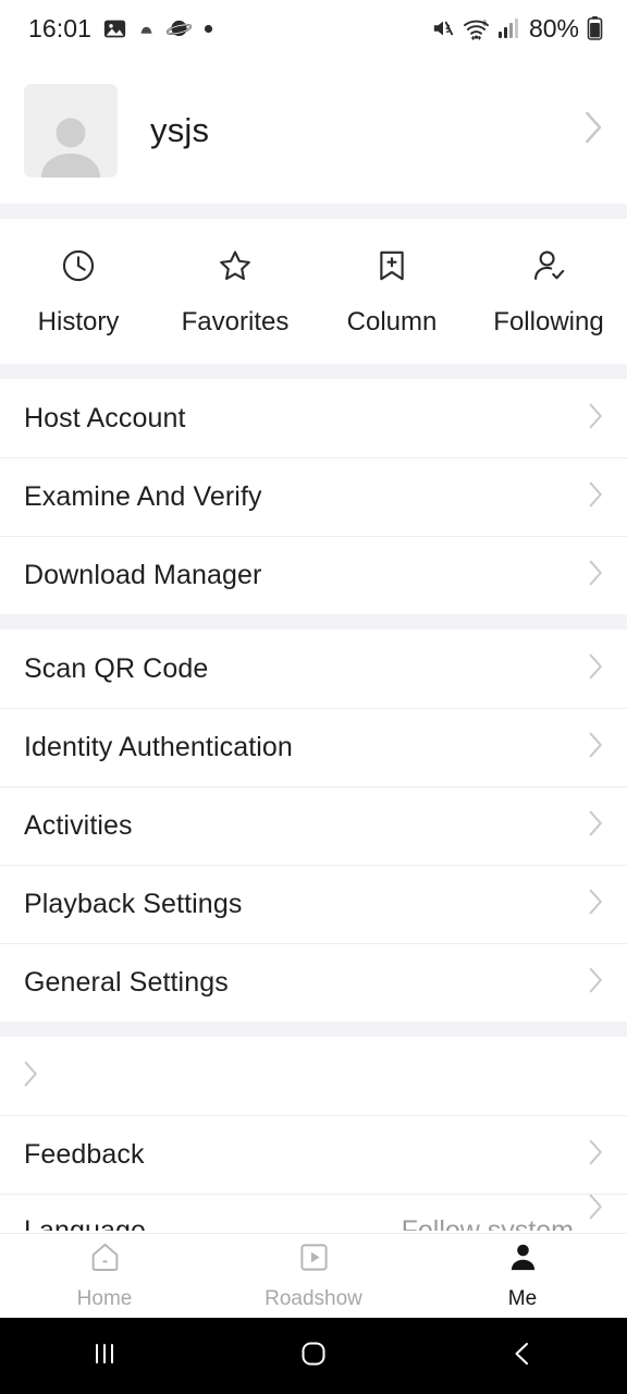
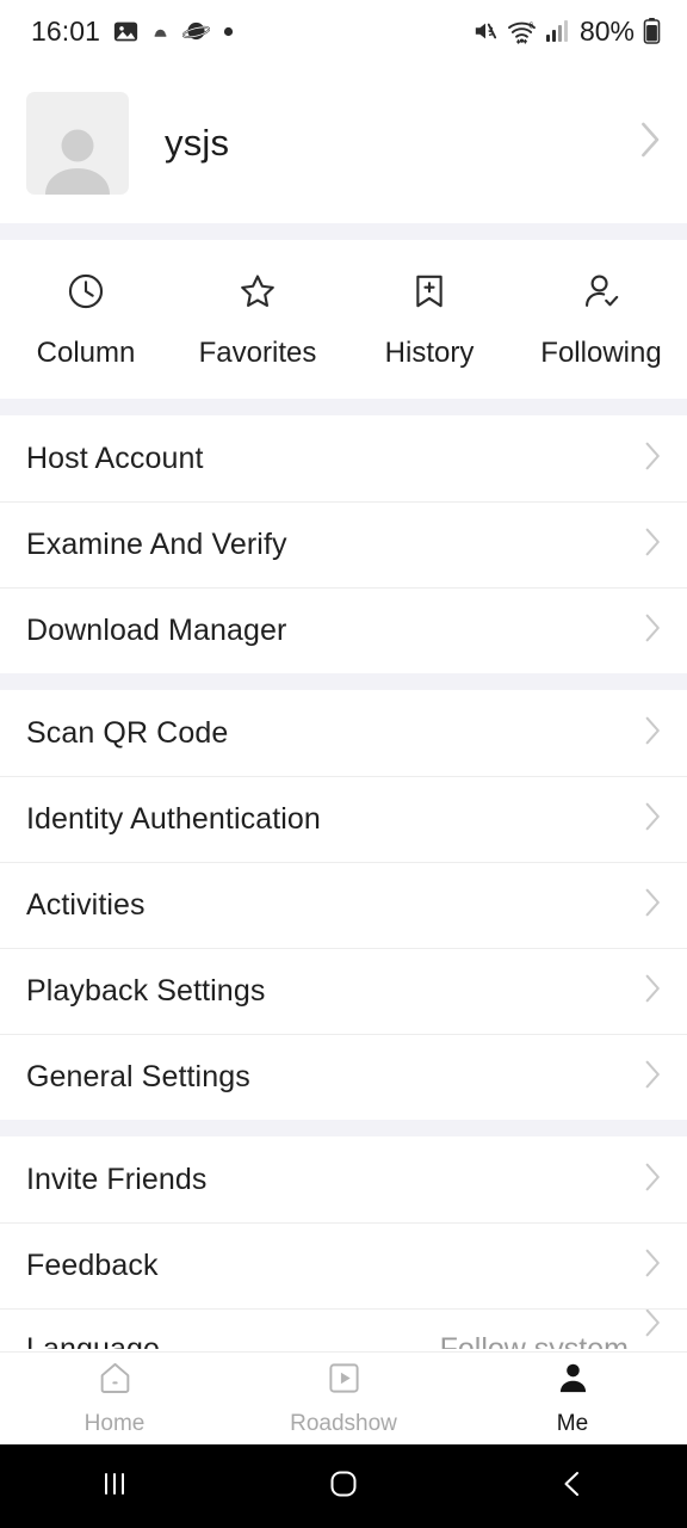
  16:01
  6
  80%
  ysjs
- History
+ Column
  Favorites
- Column
+ History
  Following
  Host Account
  Examine And Verify
  Download Manager
  Scan QR Code
  Identity Authentication
  Activities
  Playback Settings
  General Settings
+ Invite Friends
  Feedback
  Home
  Roadshow
  Me
